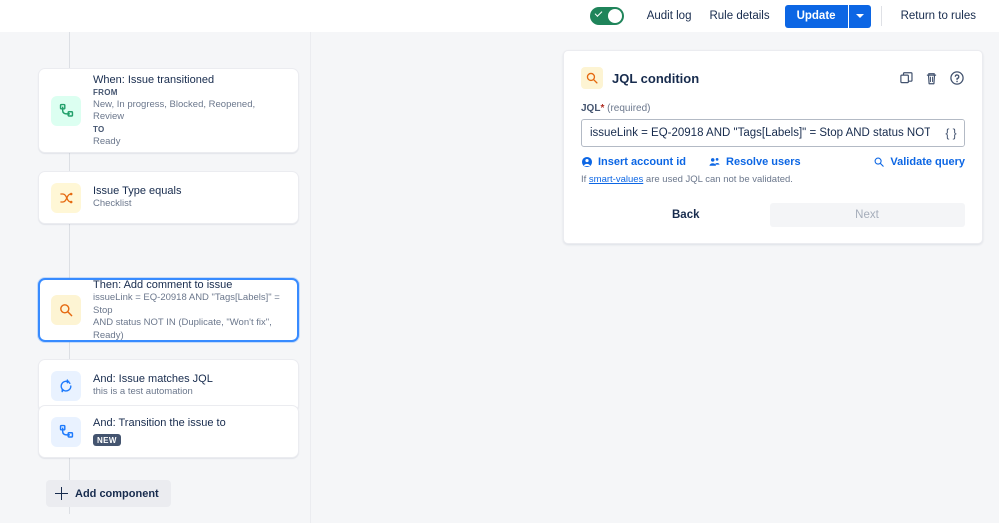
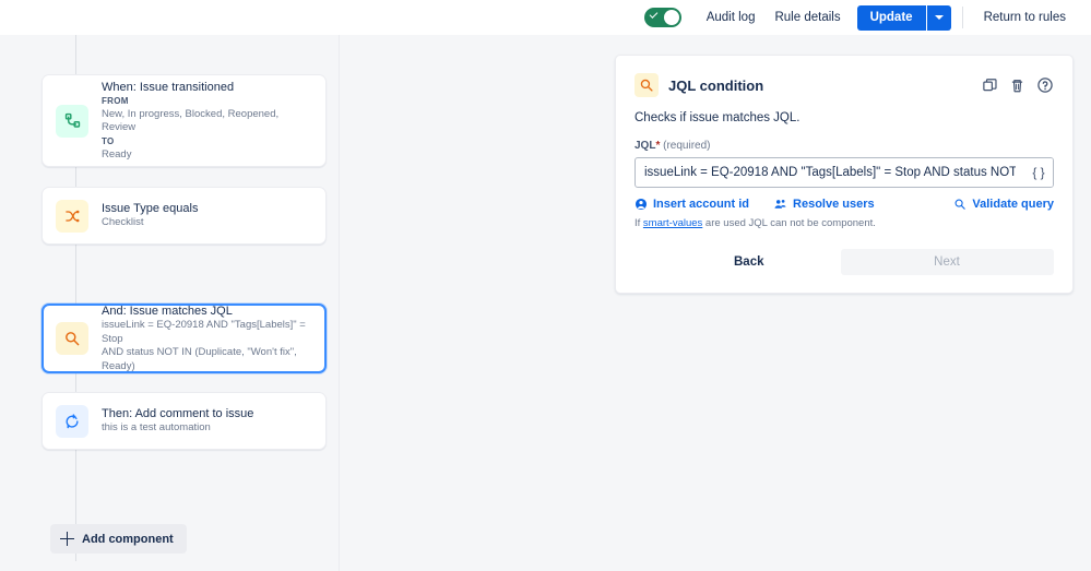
  Audit log
  Rule details
  Update
  Return to rules
  When: Issue transitioned
  FROM
  New, In progress, Blocked, Reopened, Review
  TO
  Ready
  Issue Type equals
  Checklist
- Then: Add comment to issue
+ And: Issue matches JQL
  issueLink = EQ-20918 AND "Tags[Labels]" = Stop
  AND status NOT IN (Duplicate, "Won't fix", Ready)
- And: Issue matches JQL
+ Then: Add comment to issue
  this is a test automation
- And: Transition the issue to
- NEW
  Add component
  JQL condition
+ Checks if issue matches JQL.
  JQL* (required)
  issueLink = EQ-20918 AND "Tags[Labels]" = Stop AND status NOT
  { }
  Insert account id
  Resolve users
  Validate query
- If smart-values are used JQL can not be validated.
+ If smart-values are used JQL can not be component.
  Back
  Next
